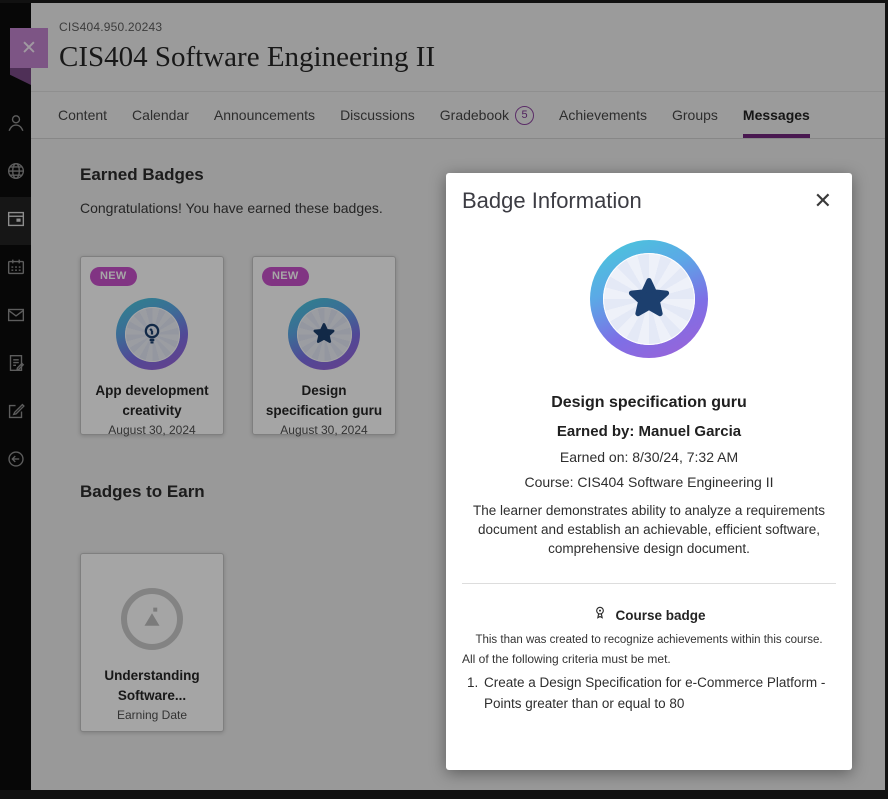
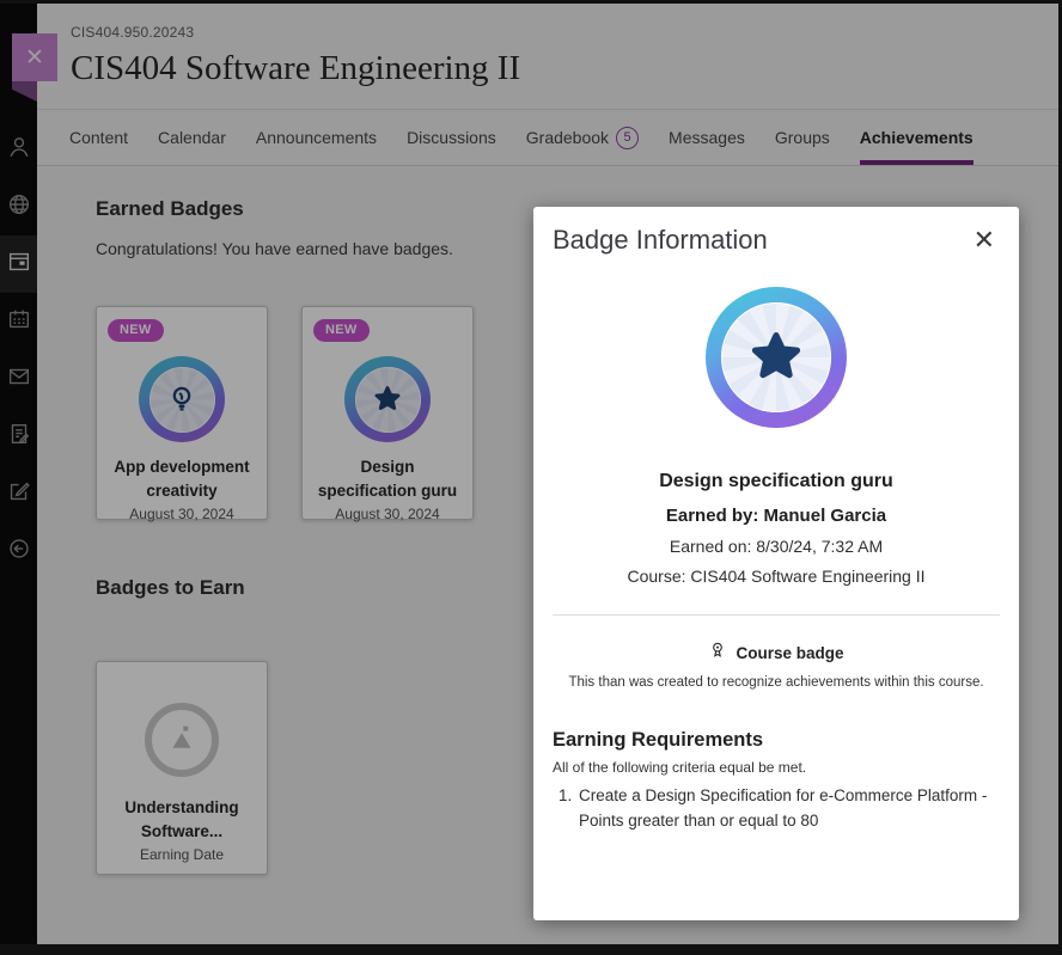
  ✕
  CIS404.950.20243
  CIS404 Software Engineering II
  Content
  Calendar
  Announcements
  Discussions
  Gradebook
  5
- Achievements
+ Messages
  Groups
- Messages
+ Achievements
  Earned Badges
- Congratulations! You have earned these badges.
+ Congratulations! You have earned have badges.
  NEW
  App development creativity
  August 30, 2024
  NEW
  Design specification guru
  August 30, 2024
  Badges to Earn
  Understanding Software...
  Earning Date
  Badge Information
  ✕
  Design specification guru
  Earned by: Manuel Garcia
  Earned on: 8/30/24, 7:32 AM
  Course: CIS404 Software Engineering II
- The learner demonstrates ability to analyze a requirements document and establish an achievable, efficient software, comprehensive design document.
  Course badge
  This than was created to recognize achievements within this course.
+ Earning Requirements
- All of the following criteria must be met.
+ All of the following criteria equal be met.
  Create a Design Specification for e-Commerce Platform - Points greater than or equal to 80
